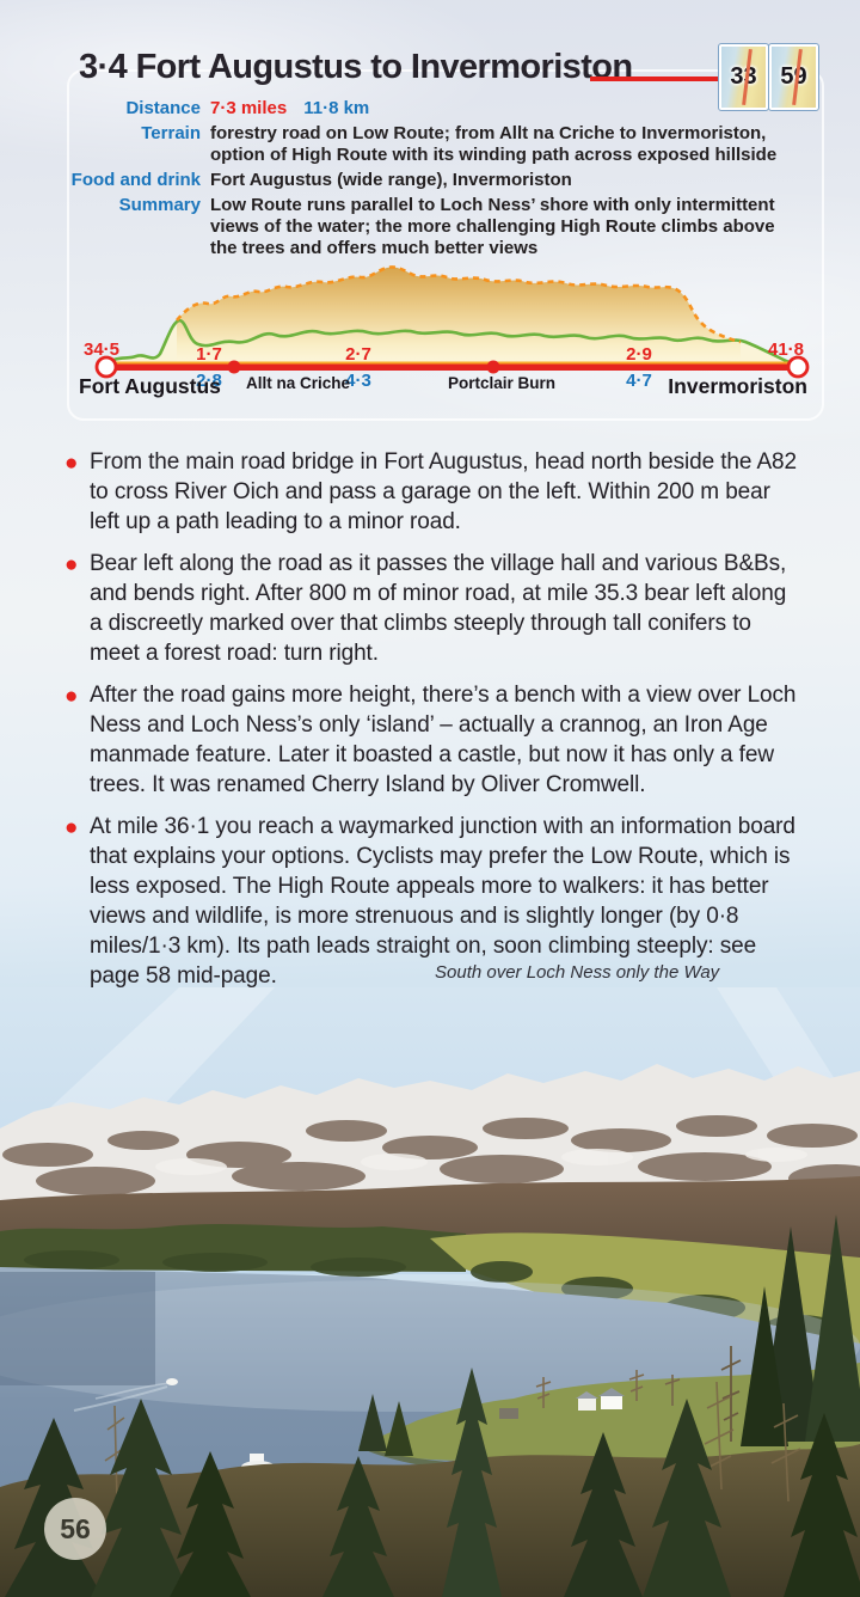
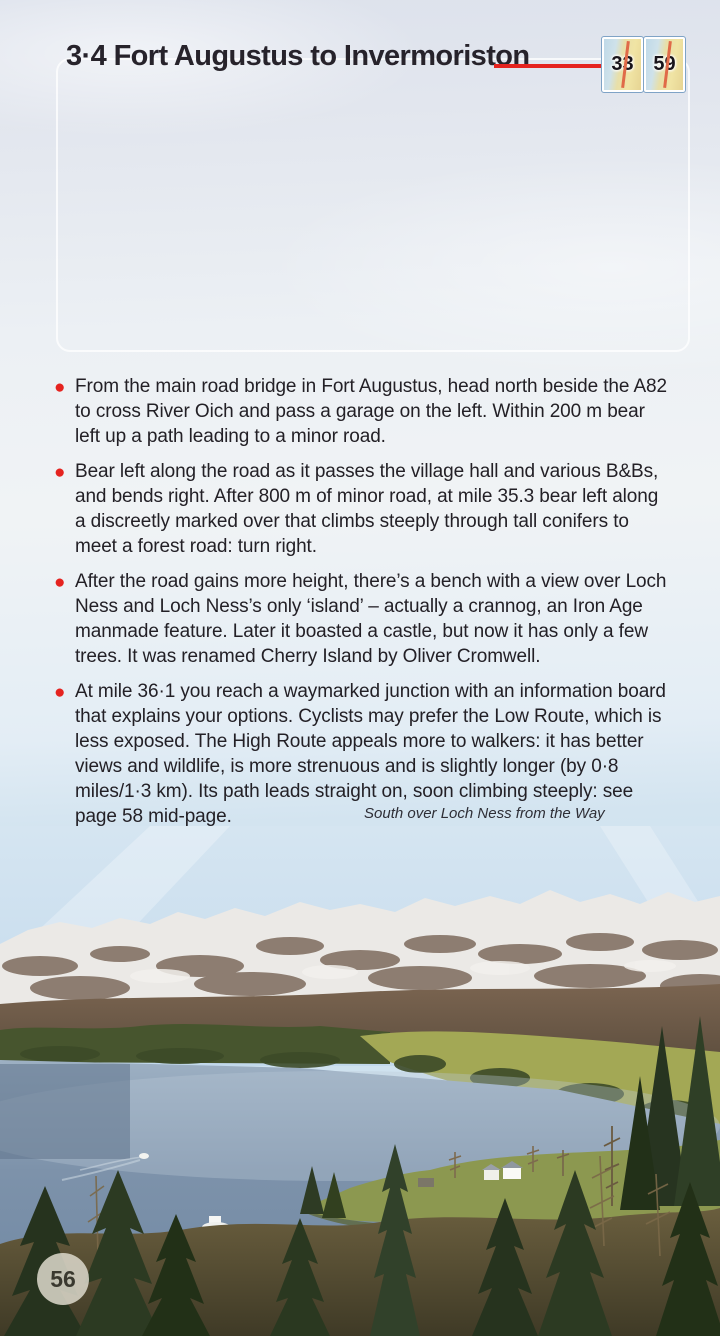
  3·4 Fort Augustus to Invermoriston
  33
  59
- Distance
- 7·3 miles 11·8 km
- Terrain
- forestry road on Low Route; from Allt na Criche to Invermoriston, option of High Route with its winding path across exposed hillside
- Food and drink
- Fort Augustus (wide range), Invermoriston
- Summary
- Low Route runs parallel to Loch Ness’ shore with only intermittent views of the water; the more challenging High Route climbs above the trees and offers much better views
- 34·5
- 41·8
- 1·7
- 2·8
- 2·7
- 4·3
- 2·9
- 4·7
- Fort Augustus
- Invermoriston
- Allt na Criche
- Portclair Burn
  ●
  From the main road bridge in Fort Augustus, head north beside the A82 to cross River Oich and pass a garage on the left. Within 200 m bear left up a path leading to a minor road.
  ●
  Bear left along the road as it passes the village hall and various B&Bs, and bends right. After 800 m of minor road, at mile 35.3 bear left along a discreetly marked over that climbs steeply through tall conifers to meet a forest road: turn right.
  ●
  After the road gains more height, there’s a bench with a view over Loch Ness and Loch Ness’s only ‘island’ – actually a crannog, an Iron Age manmade feature. Later it boasted a castle, but now it has only a few trees. It was renamed Cherry Island by Oliver Cromwell.
  ●
  At mile 36·1 you reach a waymarked junction with an information board that explains your options. Cyclists may prefer the Low Route, which is less exposed. The High Route appeals more to walkers: it has better views and wildlife, is more strenuous and is slightly longer (by 0·8 miles/1·3 km). Its path leads straight on, soon climbing steeply: see page 58 mid-page.
- South over Loch Ness only the Way
+ South over Loch Ness from the Way
  56
